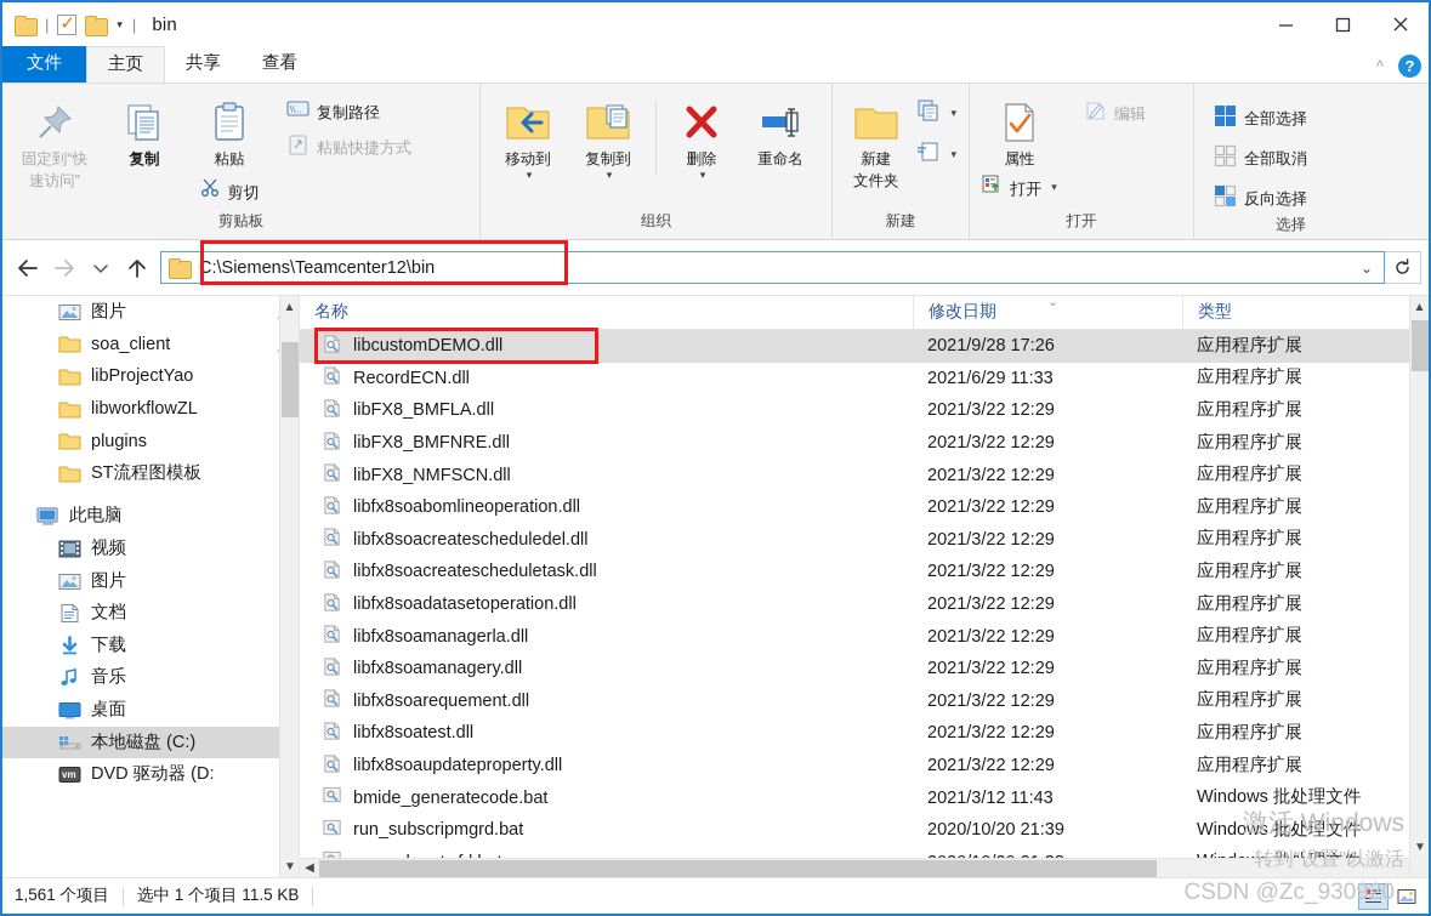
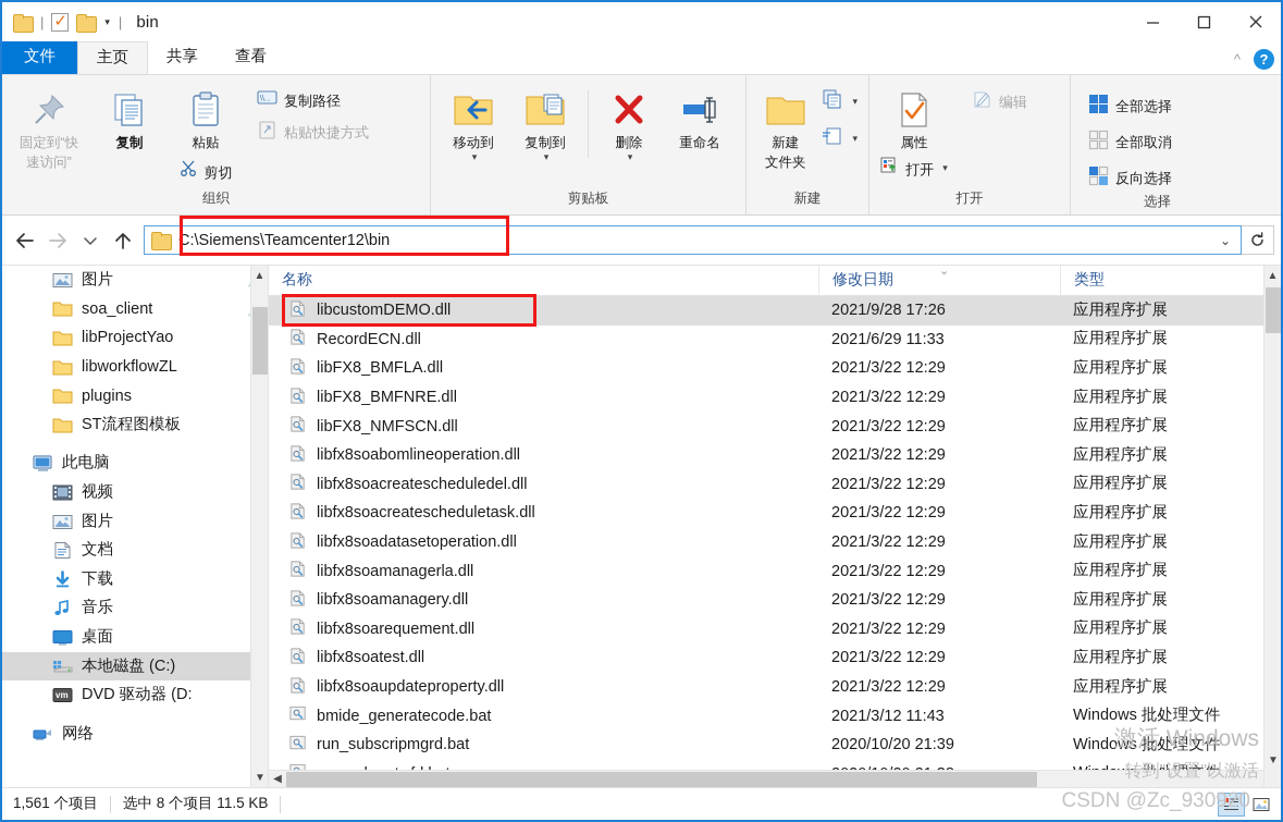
  |
  ▾
  |
  bin
  文件
  主页
  共享
  查看
  ^
  ?
  固定到“快
  速访问”
  复制
  粘贴
  剪切
  复制路径
  粘贴快捷方式
- 剪贴板
+ 组织
  移动到
  ▾
  复制到
  ▾
  删除
  ▾
  重命名
- 组织
+ 剪贴板
  新建
  文件夹
  ▾
  ▾
  新建
  属性
  打开
  ▾
  编辑
  打开
  全部选择
  全部取消
  反向选择
  选择
  C:\Siemens\Teamcenter12\bin
  ⌄
  图片
  soa_client
  libProjectYao
  libworkflowZL
  plugins
  ST流程图模板
  此电脑
  视频
  图片
  文档
  下载
  音乐
  桌面
  本地磁盘 (C:)
  vm
  DVD 驱动器 (D:
+ 网络
  ▲
  ▼
  名称
  ⌄
  修改日期
  类型
  libcustomDEMO.dll
  2021/9/28 17:26
  应用程序扩展
  RecordECN.dll
  2021/6/29 11:33
  应用程序扩展
  libFX8_BMFLA.dll
  2021/3/22 12:29
  应用程序扩展
  libFX8_BMFNRE.dll
  2021/3/22 12:29
  应用程序扩展
  libFX8_NMFSCN.dll
  2021/3/22 12:29
  应用程序扩展
  libfx8soabomlineoperation.dll
  2021/3/22 12:29
  应用程序扩展
  libfx8soacreatescheduledel.dll
  2021/3/22 12:29
  应用程序扩展
  libfx8soacreatescheduletask.dll
  2021/3/22 12:29
  应用程序扩展
  libfx8soadatasetoperation.dll
  2021/3/22 12:29
  应用程序扩展
  libfx8soamanagerla.dll
  2021/3/22 12:29
  应用程序扩展
  libfx8soamanagery.dll
  2021/3/22 12:29
  应用程序扩展
  libfx8soarequement.dll
  2021/3/22 12:29
  应用程序扩展
  libfx8soatest.dll
  2021/3/22 12:29
  应用程序扩展
  libfx8soaupdateproperty.dll
  2021/3/22 12:29
  应用程序扩展
  bmide_generatecode.bat
  2021/3/12 11:43
  Windows 批处理文件
  run_subscripmgrd.bat
  2020/10/20 21:39
  Windows 批处理文件
  ◀
  ▲
  ▼
  1,561 个项目
- 选中 1 个项目 11.5 KB
+ 选中 8 个项目 11.5 KB
  激活 Windows
  转到"设置"以激活
  CSDN @Zc_930920
